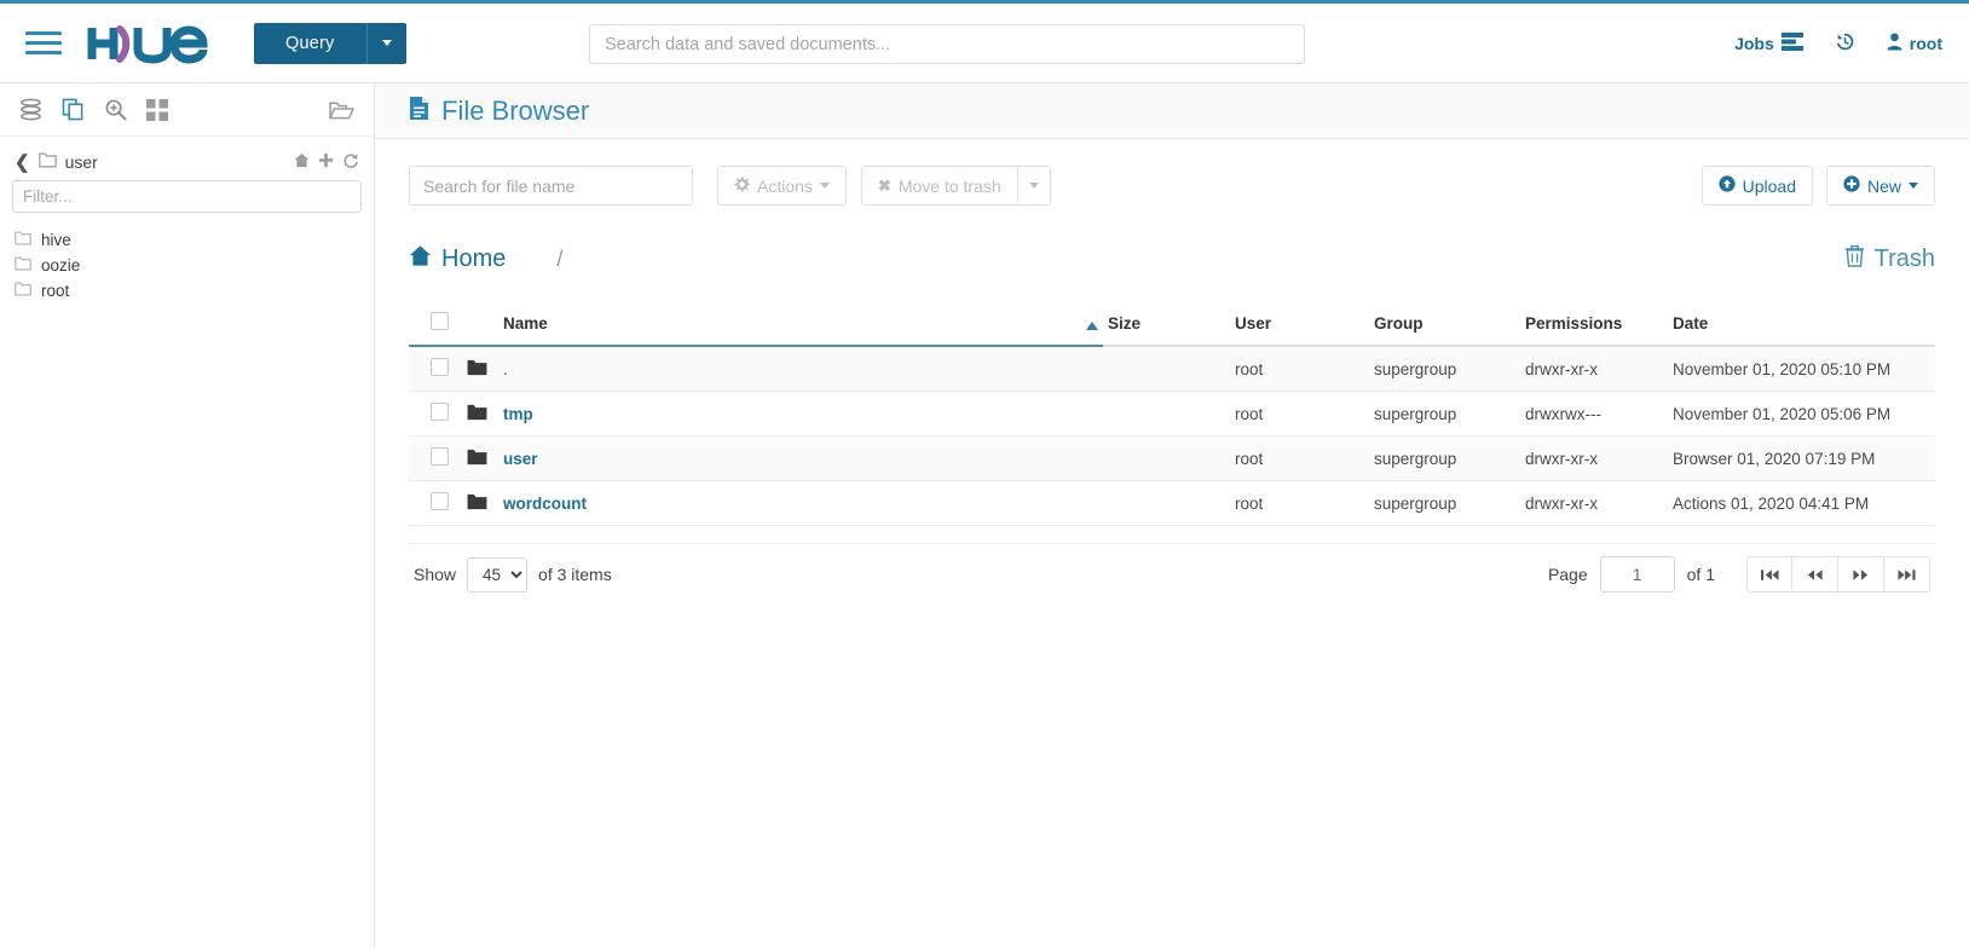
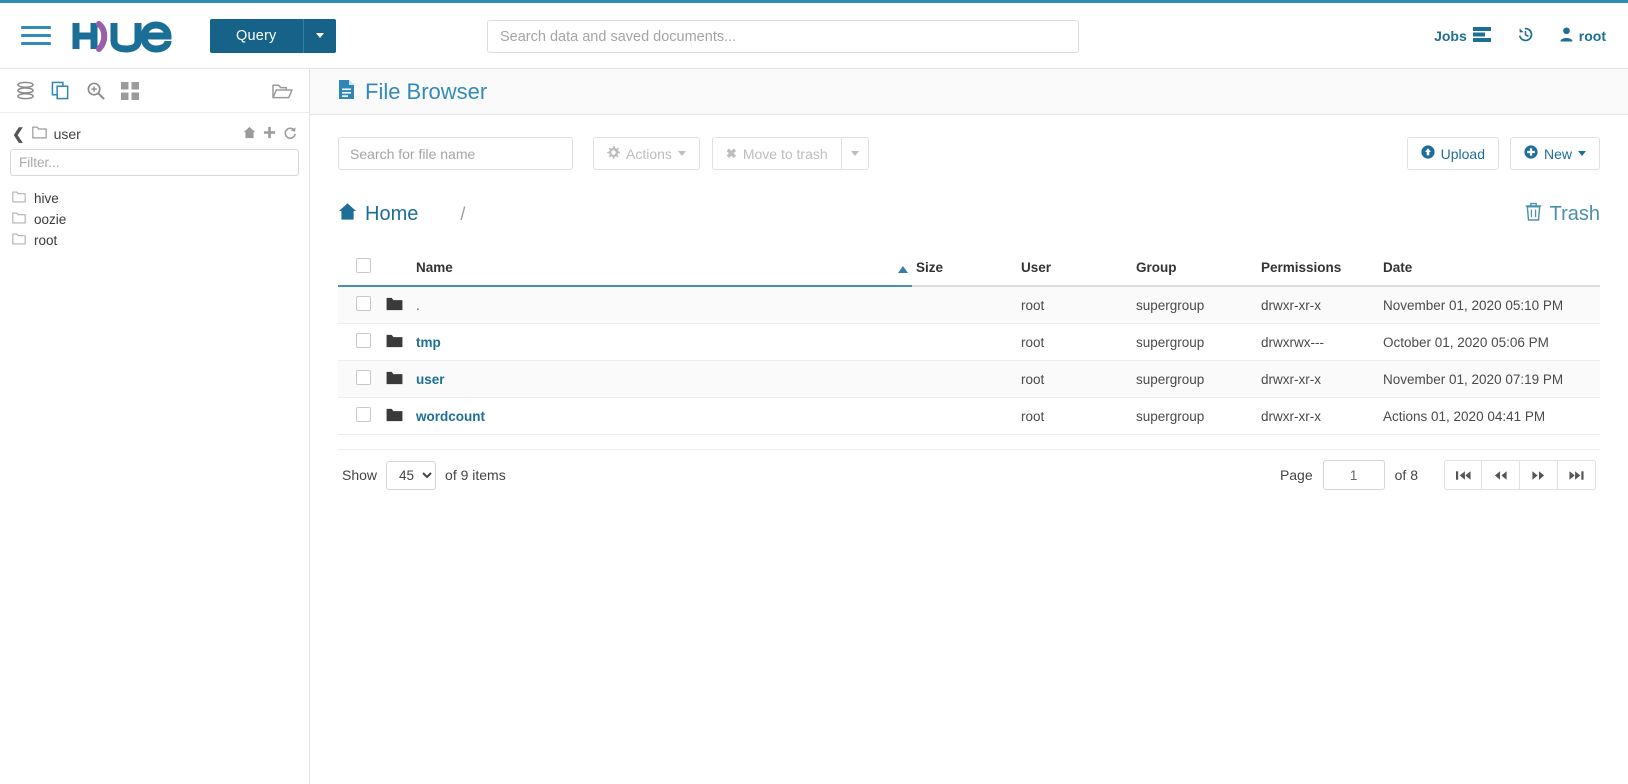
  Query
  Search data and saved documents...
  Jobs
  root
  ❮
  user
  Filter...
  hive
  oozie
  root
  File Browser
  Search for file name
  Actions
  ✖
  Move to trash
  Upload
  New
  Home
  /
  Trash
  		Name	Size	User	Group	Permissions	Date
  		.		root	supergroup	drwxr-xr-x	November 01, 2020 05:10 PM
- 		tmp		root	supergroup	drwxrwx---	November 01, 2020 05:06 PM
+ 		tmp		root	supergroup	drwxrwx---	October 01, 2020 05:06 PM
- 		user		root	supergroup	drwxr-xr-x	Browser 01, 2020 07:19 PM
+ 		user		root	supergroup	drwxr-xr-x	November 01, 2020 07:19 PM
  		wordcount		root	supergroup	drwxr-xr-x	Actions 01, 2020 04:41 PM
  Show
  45
- of 3 items
+ of 9 items
  Page
  1
- of 1
+ of 8
